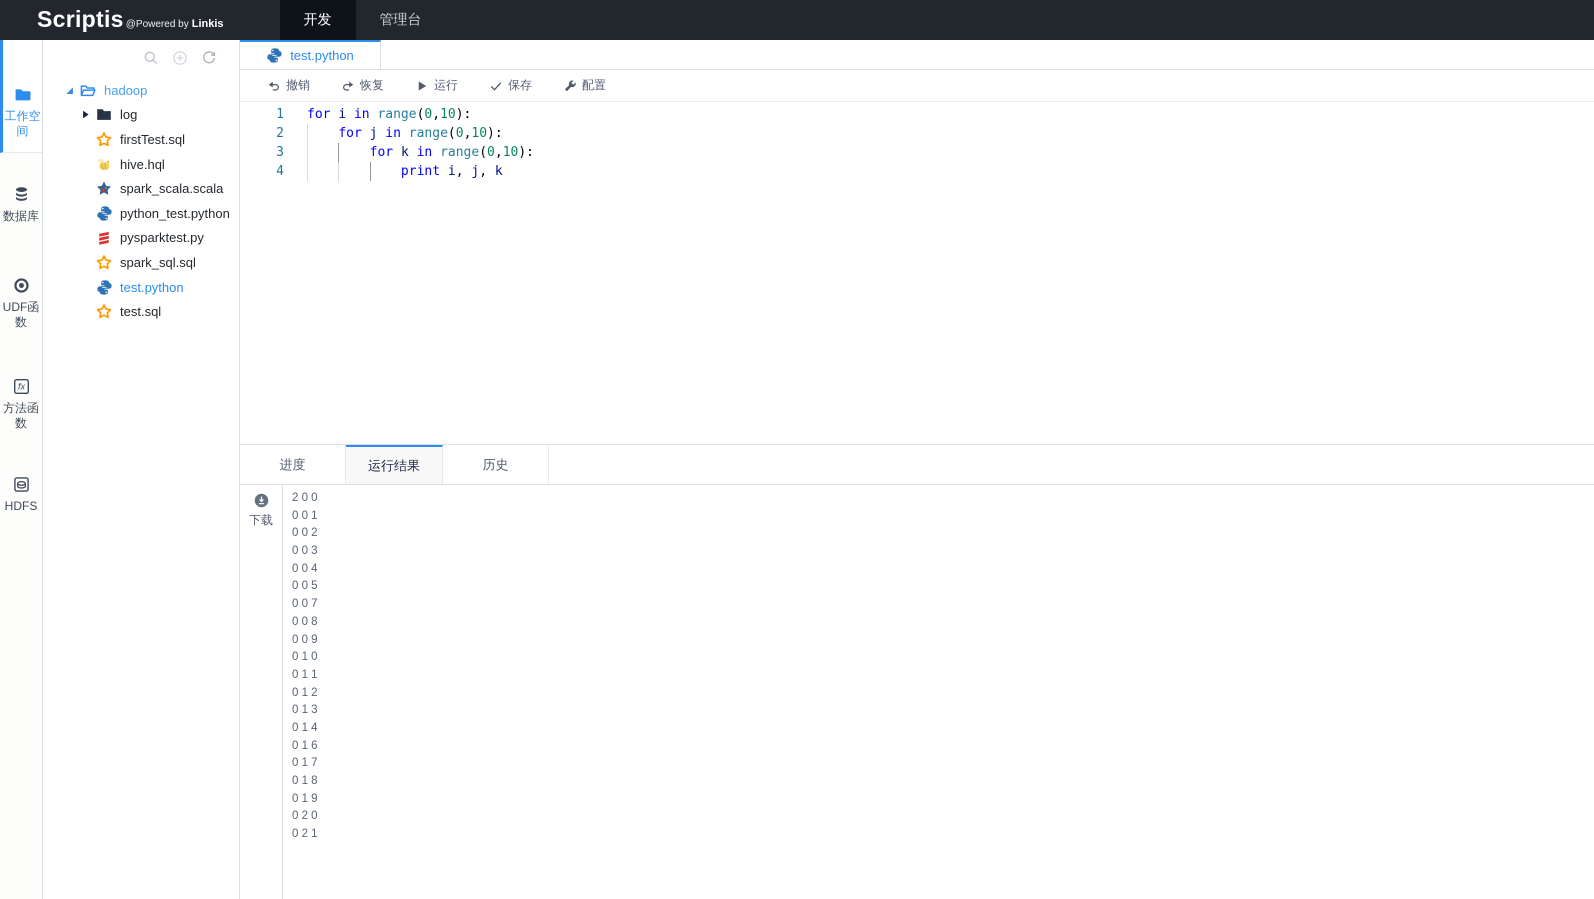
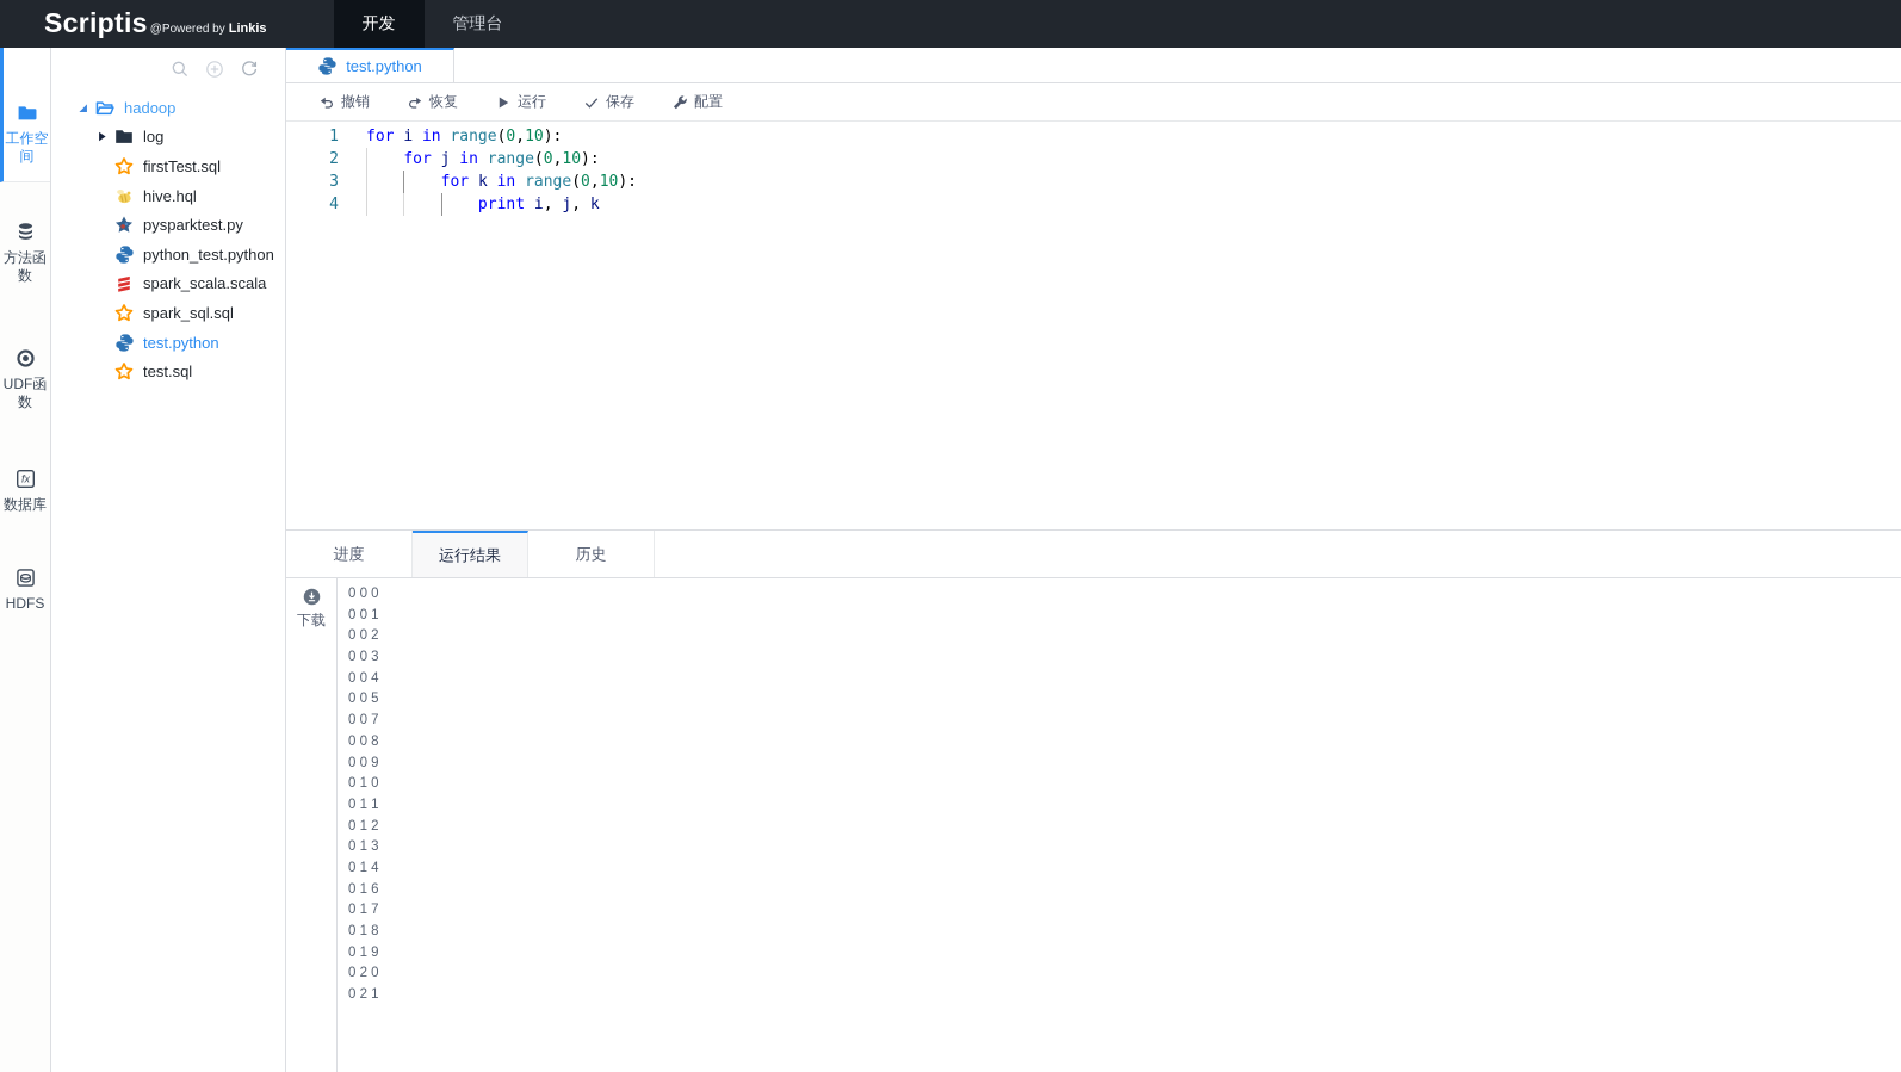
  Scriptis
  @Powered by
  Linkis
  开发
  管理台
  工作空间
- 数据库
+ 方法函数
  UDF函数
  fx
- 方法函数
+ 数据库
  HDFS
  hadoop
  log
  firstTest.sql
  hive.hql
- spark_scala.scala
+ pysparktest.py
  python_test.python
- pysparktest.py
+ spark_scala.scala
  spark_sql.sql
  test.python
  test.sql
  test.python
  撤销
  恢复
  运行
  保存
  配置
  1
  2
  3
  4
  for i in range(0,10):
  for j in range(0,10):
  for k in range(0,10):
  print i, j, k
  进度
  运行结果
  历史
  下载
- 2 0 0
+ 0 0 0
  0 0 1
  0 0 2
  0 0 3
  0 0 4
  0 0 5
  0 0 7
  0 0 8
  0 0 9
  0 1 0
  0 1 1
  0 1 2
  0 1 3
  0 1 4
  0 1 6
  0 1 7
  0 1 8
  0 1 9
  0 2 0
  0 2 1
